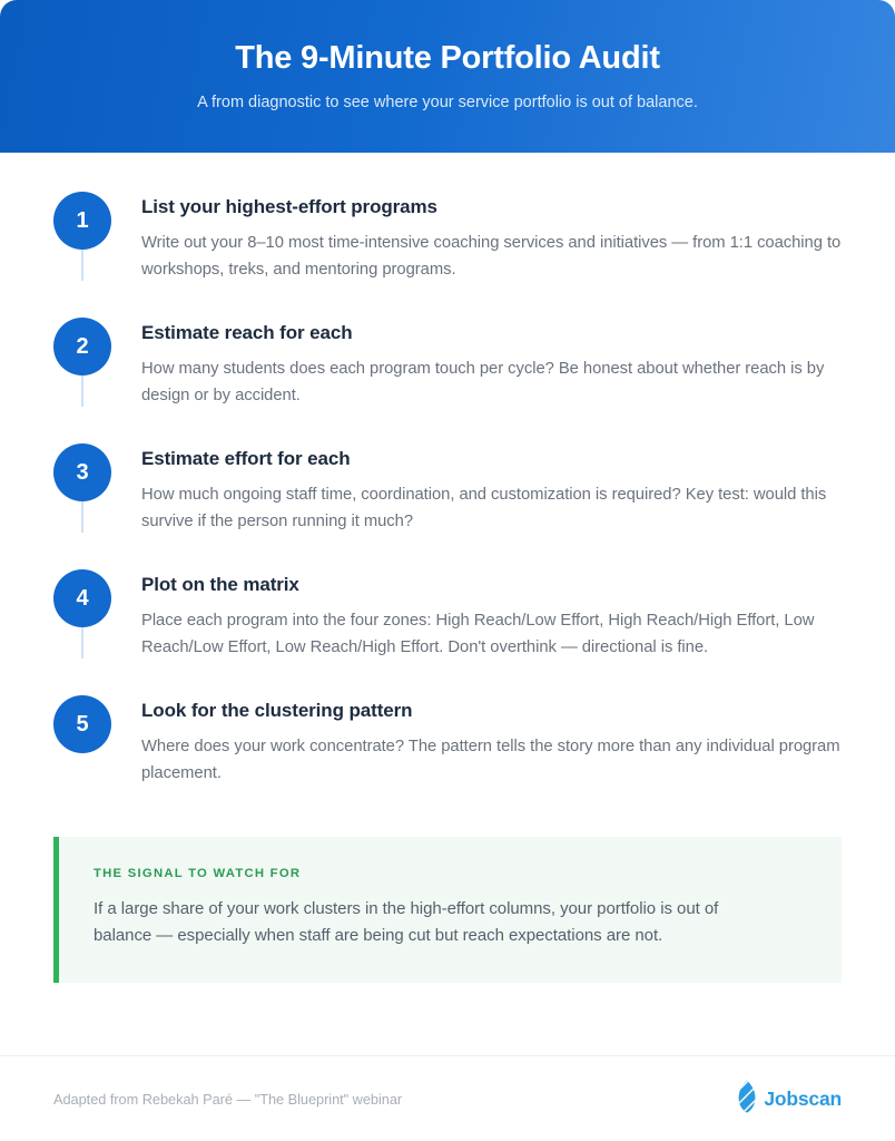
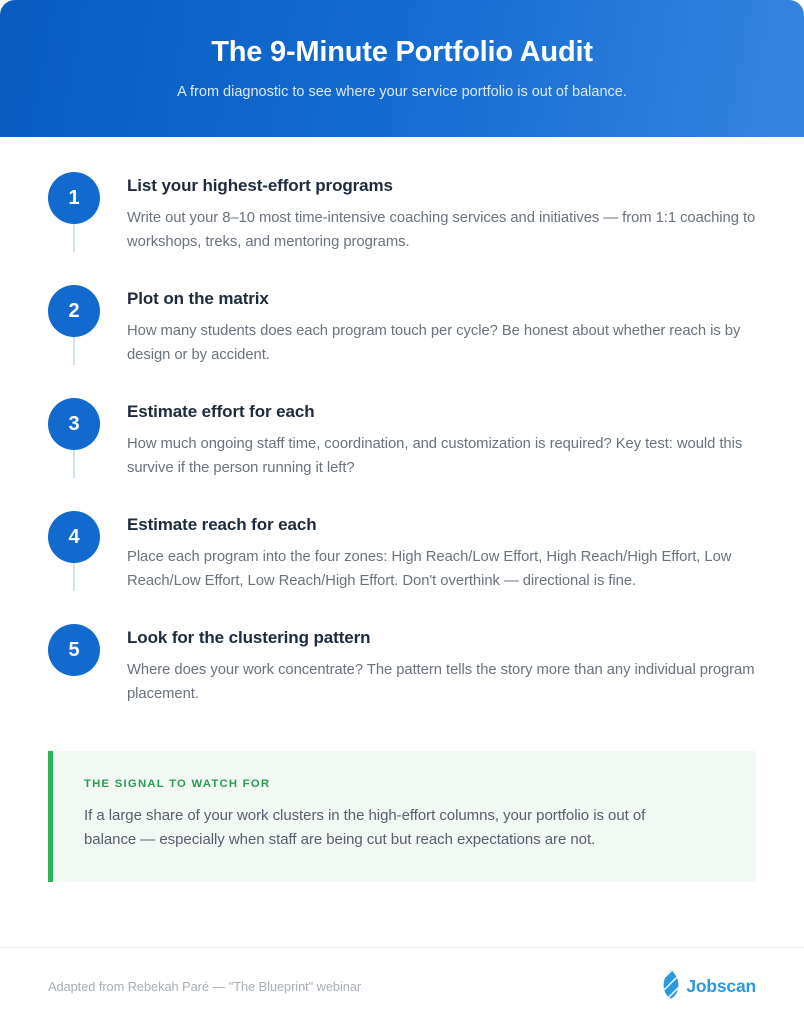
  The 9-Minute Portfolio Audit
  A from diagnostic to see where your service portfolio is out of balance.
  1
  List your highest-effort programs
  Write out your 8–10 most time-intensive coaching services and initiatives — from 1:1 coaching to workshops, treks, and mentoring programs.
  2
- Estimate reach for each
+ Plot on the matrix
  How many students does each program touch per cycle? Be honest about whether reach is by design or by accident.
  3
  Estimate effort for each
- How much ongoing staff time, coordination, and customization is required? Key test: would this survive if the person running it much?
+ How much ongoing staff time, coordination, and customization is required? Key test: would this survive if the person running it left?
  4
- Plot on the matrix
+ Estimate reach for each
  Place each program into the four zones: High Reach/Low Effort, High Reach/High Effort, Low Reach/Low Effort, Low Reach/High Effort. Don't overthink — directional is fine.
  5
  Look for the clustering pattern
  Where does your work concentrate? The pattern tells the story more than any individual program placement.
  THE SIGNAL TO WATCH FOR
  If a large share of your work clusters in the high-effort columns, your portfolio is out of balance — especially when staff are being cut but reach expectations are not.
  Adapted from Rebekah Paré — "The Blueprint" webinar
  Jobscan
